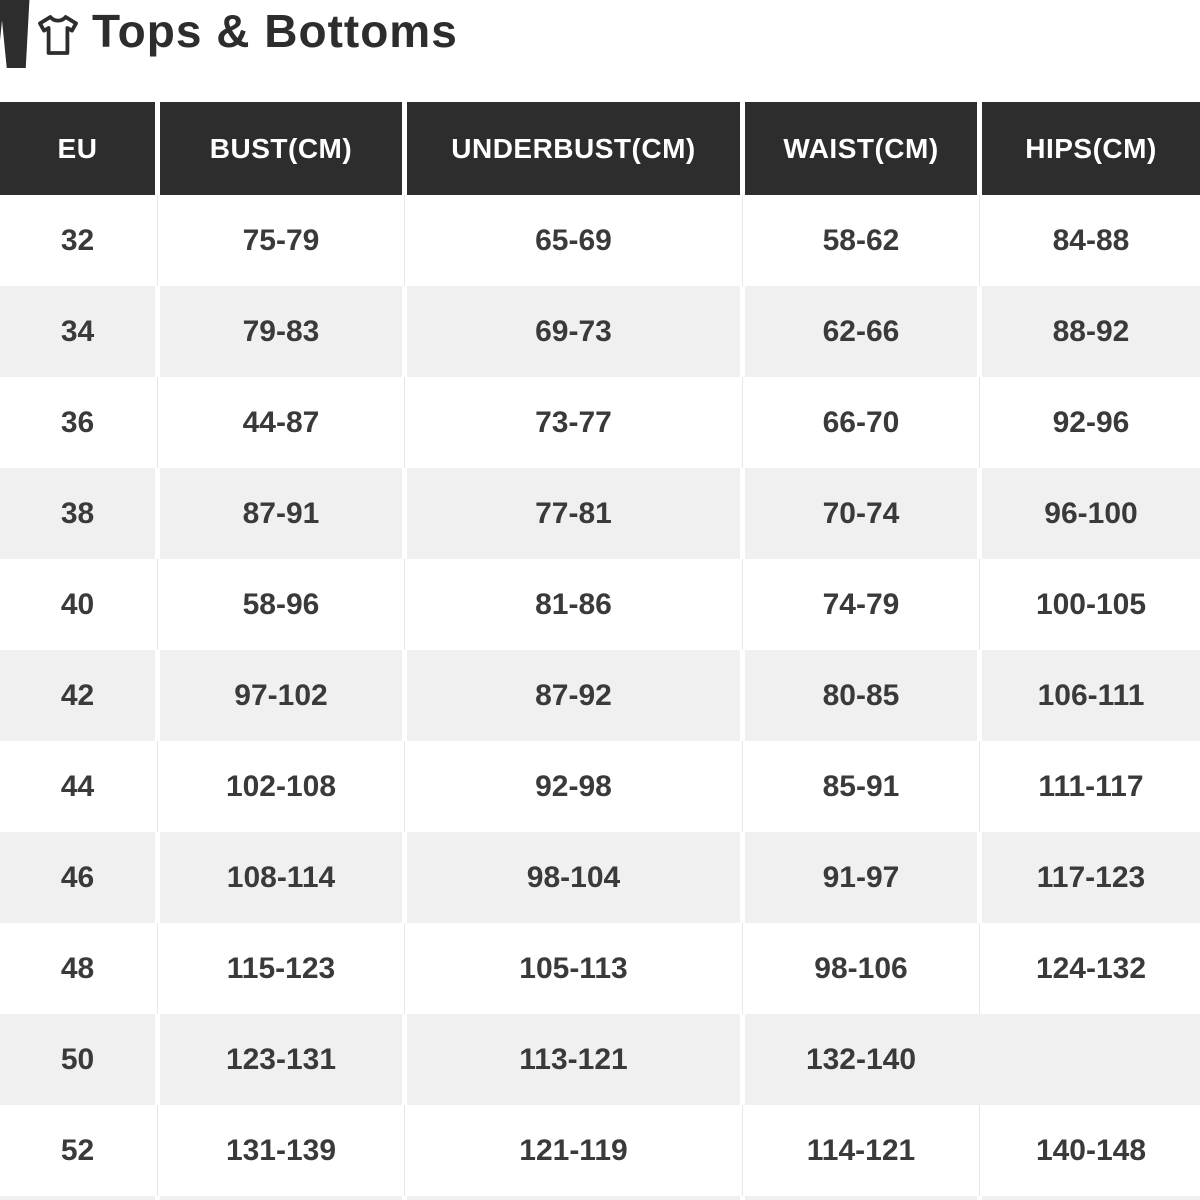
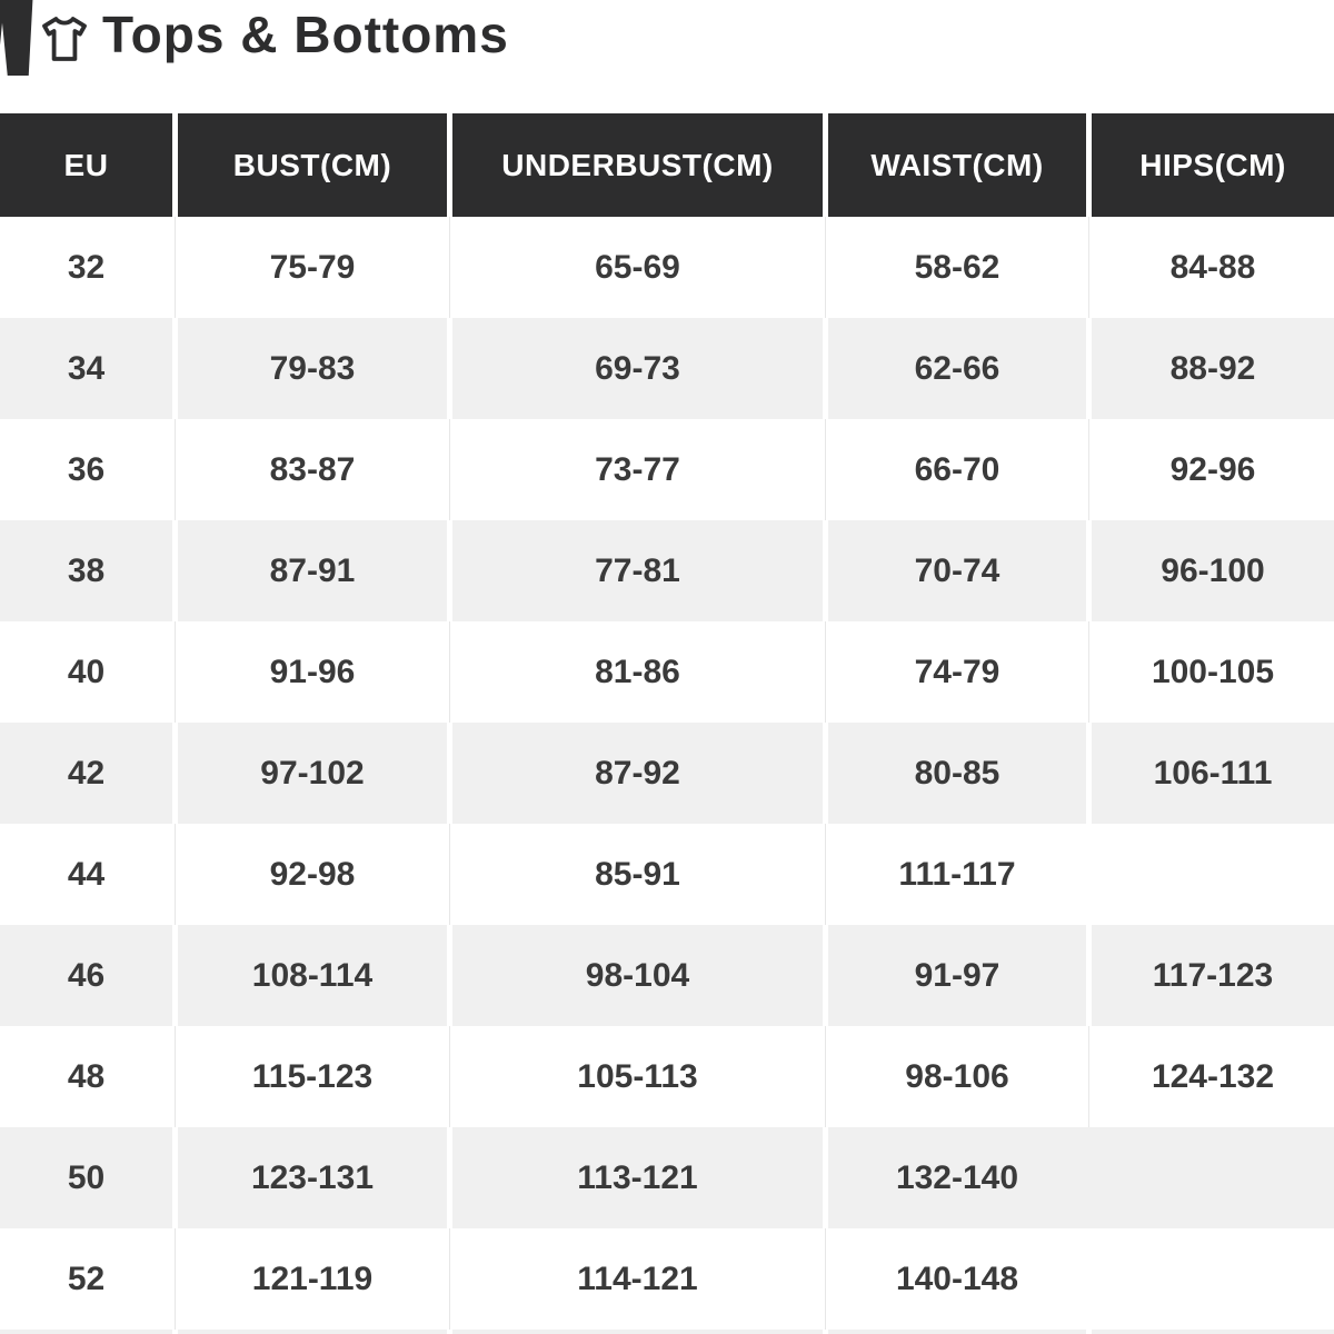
  Tops & Bottoms
  EU
  BUST(CM)
  UNDERBUST(CM)
  WAIST(CM)
  HIPS(CM)
  32
  75-79
  65-69
  58-62
  84-88
  34
  79-83
  69-73
  62-66
  88-92
  36
- 44-87
+ 83-87
  73-77
  66-70
  92-96
  38
  87-91
  77-81
  70-74
  96-100
  40
- 58-96
+ 91-96
  81-86
  74-79
  100-105
  42
  97-102
  87-92
  80-85
  106-111
  44
- 102-108
  92-98
  85-91
  111-117
  46
  108-114
  98-104
  91-97
  117-123
  48
  115-123
  105-113
  98-106
  124-132
  50
  123-131
  113-121
  132-140
  52
- 131-139
  121-119
  114-121
  140-148
